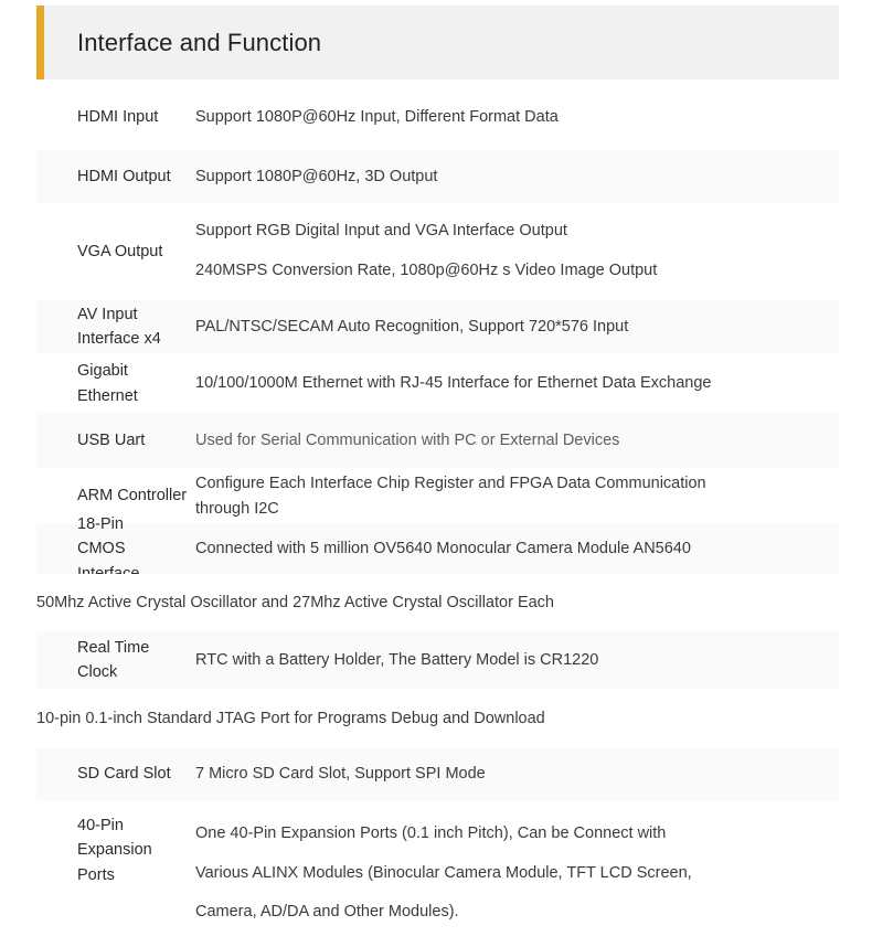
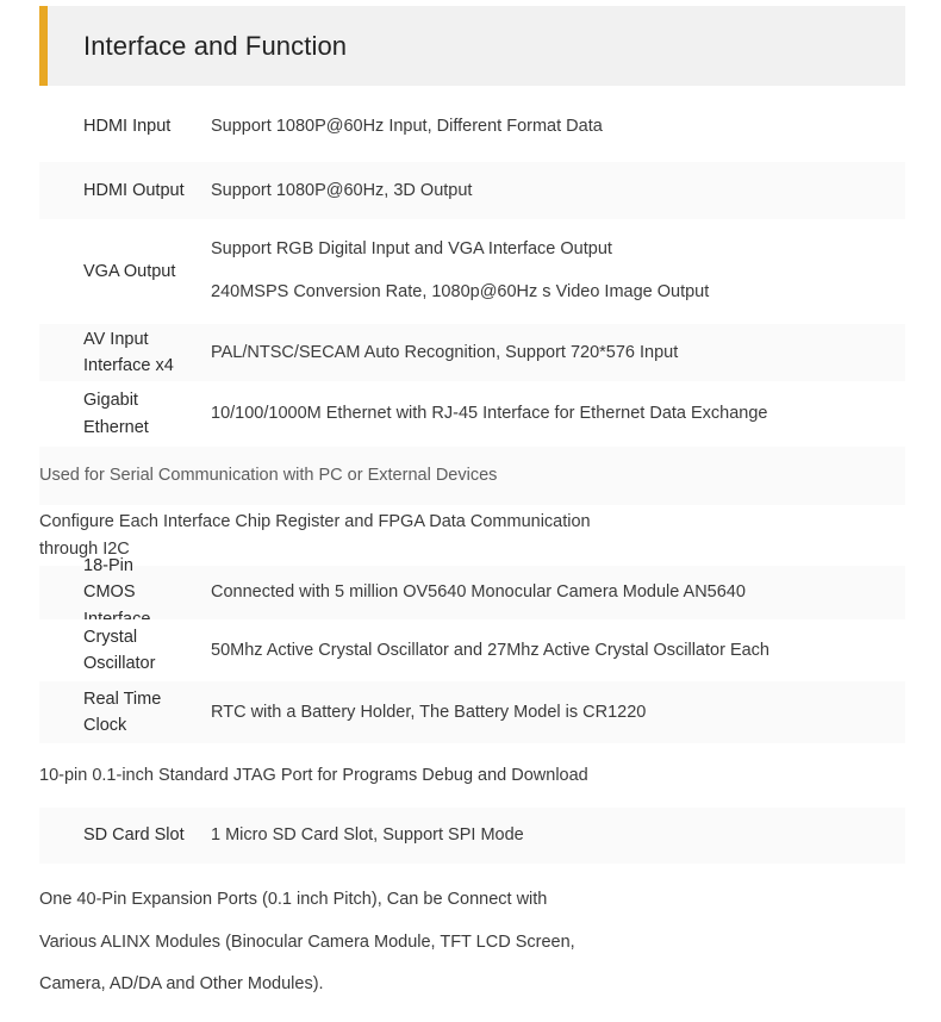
  Interface and Function
  HDMI Input
  Support 1080P@60Hz Input, Different Format Data
  HDMI Output
  Support 1080P@60Hz, 3D Output
  VGA Output
  Support RGB Digital Input and VGA Interface Output
  240MSPS Conversion Rate, 1080p@60Hz s Video Image Output
  AV Input
  Interface x4
  PAL/NTSC/SECAM Auto Recognition, Support 720*576 Input
  Gigabit
  Ethernet
  10/100/1000M Ethernet with RJ-45 Interface for Ethernet Data Exchange
- USB Uart
  Used for Serial Communication with PC or External Devices
- ARM Controller
  Configure Each Interface Chip Register and FPGA Data Communication
  through I2C
  18-Pin
  Connected with 5 million OV5640 Monocular Camera Module AN5640
+ Crystal
+ Oscillator
  50Mhz Active Crystal Oscillator and 27Mhz Active Crystal Oscillator Each
  Real Time
  Clock
  RTC with a Battery Holder, The Battery Model is CR1220
  10-pin 0.1-inch Standard JTAG Port for Programs Debug and Download
  SD Card Slot
- 7 Micro SD Card Slot, Support SPI Mode
+ 1 Micro SD Card Slot, Support SPI Mode
- 40-Pin
- Expansion Ports
  One 40-Pin Expansion Ports (0.1 inch Pitch), Can be Connect with
  Various ALINX Modules (Binocular Camera Module, TFT LCD Screen,
  Camera, AD/DA and Other Modules).
